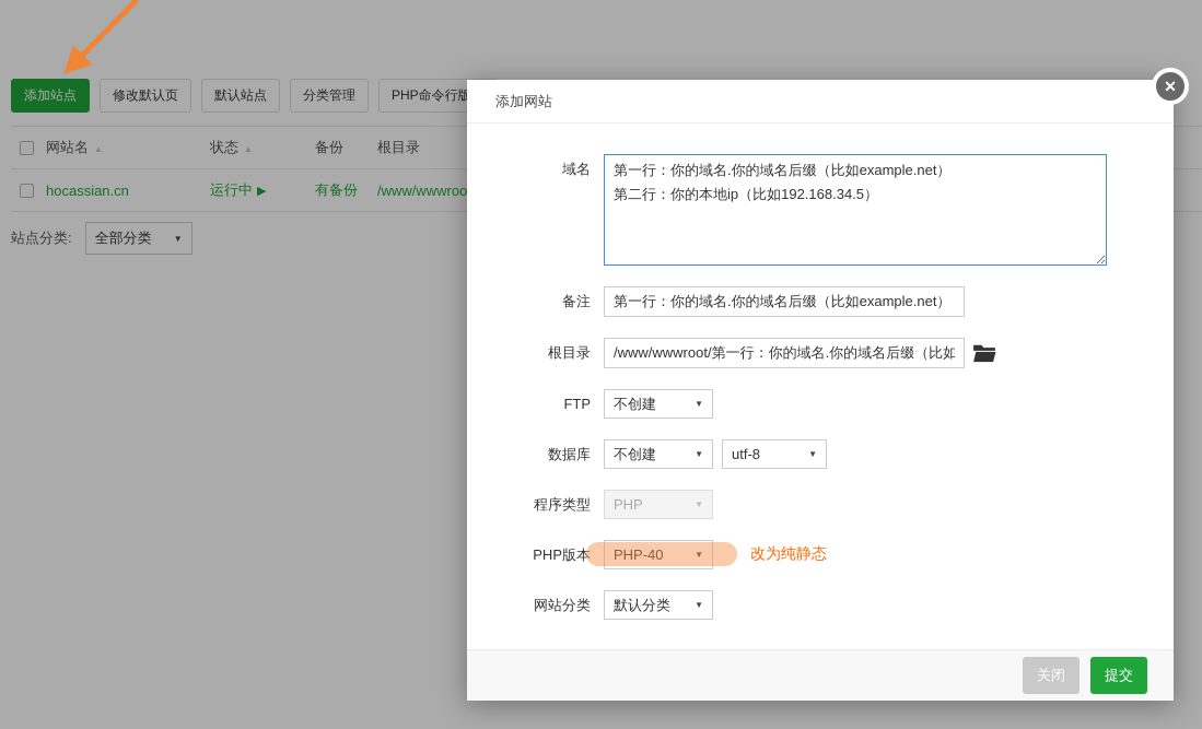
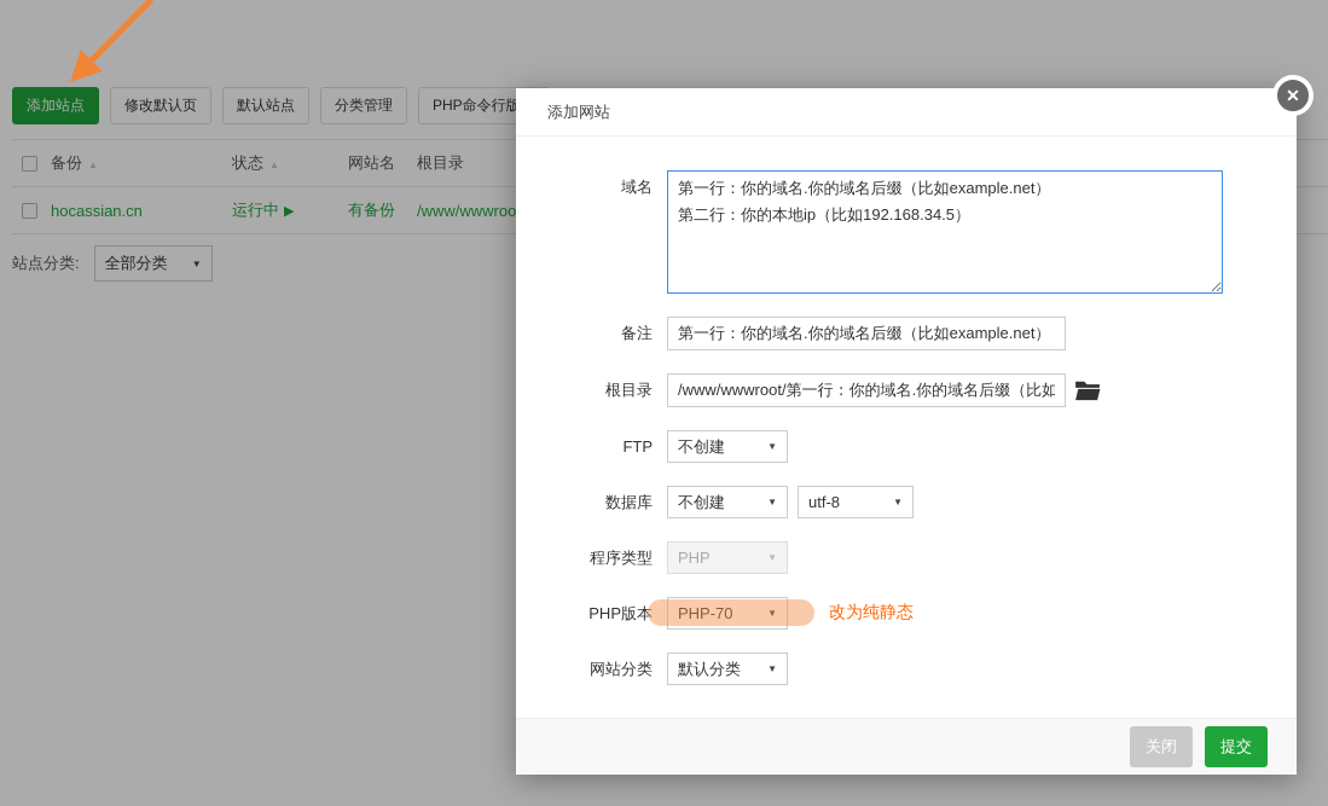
  添加站点
  修改默认页
  默认站点
  分类管理
  PHP命令行版
- 网站名 ▲
+ 备份 ▲
  状态 ▲
- 备份
+ 网站名
  根目录
  hocassian.cn
  运行中 ▶
  有备份
  /www/wwwroo
  站点分类:
  全部分类
  ▼
  ✕
  添加网站
  域名
  第一行：你的域名.你的域名后缀（比如example.net）
  第二行：你的本地ip（比如192.168.34.5）
  备注
  第一行：你的域名.你的域名后缀（比如example.net）
  根目录
  /www/wwwroot/第一行：你的域名.你的域名后缀（比如
  FTP
  不创建
  ▼
  数据库
  不创建
  ▼
  utf-8
  ▼
  程序类型
  PHP
  ▼
  PHP版本
- PHP-40
+ PHP-70
  ▼
  改为纯静态
  网站分类
  默认分类
  ▼
  关闭
  提交
